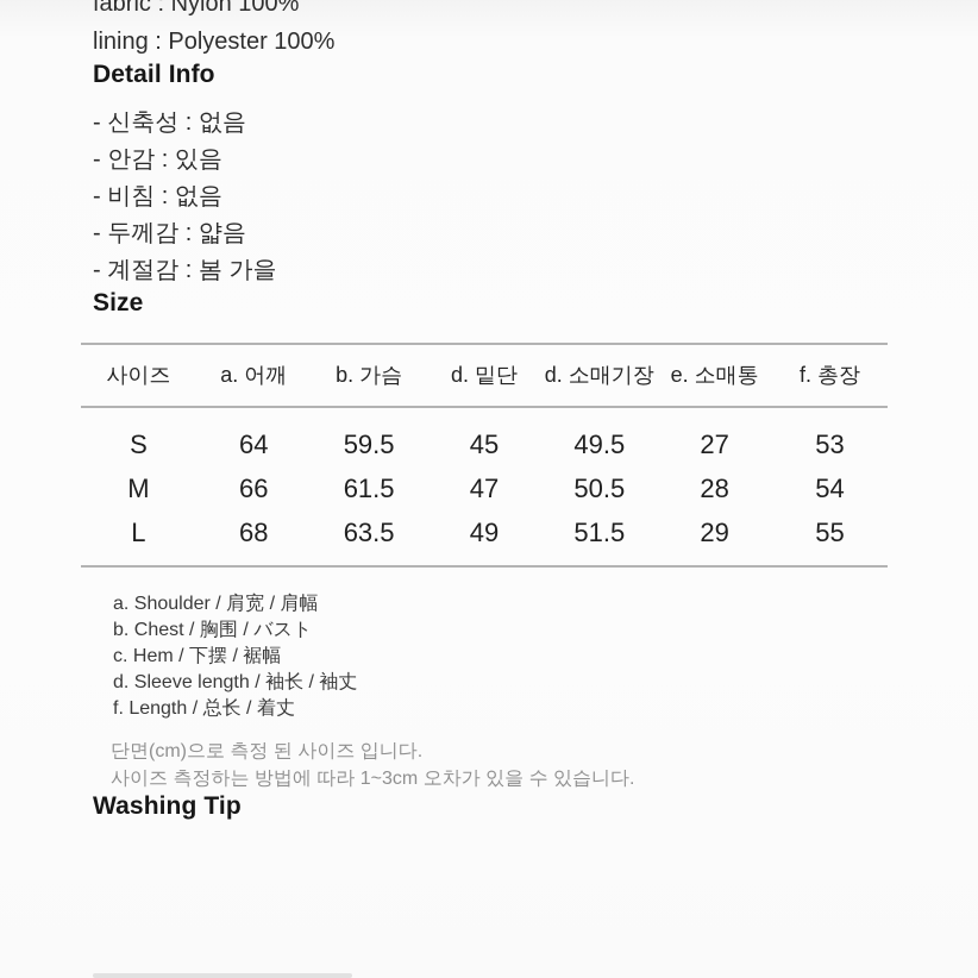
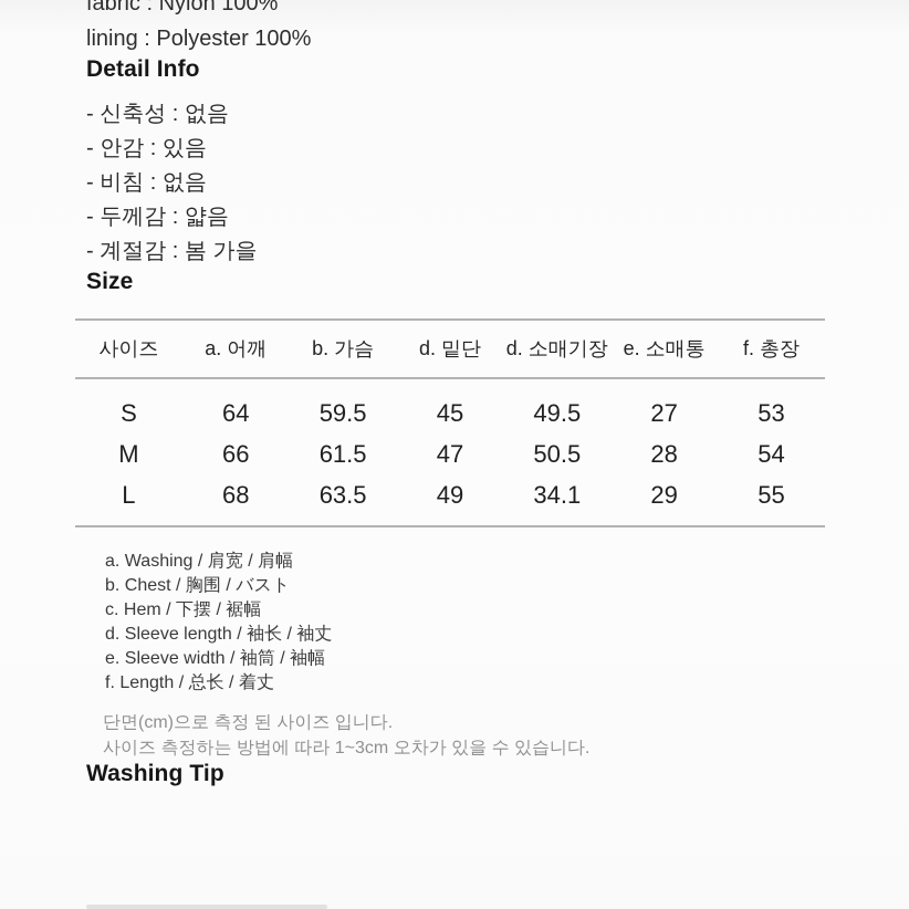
  fabric : Nylon 100%
  lining : Polyester 100%
  Detail Info
  - 신축성 : 없음
  - 안감 : 있음
  - 비침 : 없음
  - 두께감 : 얇음
  - 계절감 : 봄 가을
  Size
  사이즈	a. 어깨	b. 가슴	d. 밑단	d. 소매기장	e. 소매통	f. 총장
  S	64	59.5	45	49.5	27	53
  M	66	61.5	47	50.5	28	54
- L	68	63.5	49	51.5	29	55
+ L	68	63.5	49	34.1	29	55
- a. Shoulder / 肩宽 / 肩幅
+ a. Washing / 肩宽 / 肩幅
  b. Chest / 胸围 / バスト
  c. Hem / 下摆 / 裾幅
  d. Sleeve length / 袖长 / 袖丈
+ e. Sleeve width / 袖筒 / 袖幅
  f. Length / 总长 / 着丈
  단면(cm)으로 측정 된 사이즈 입니다.
  사이즈 측정하는 방법에 따라 1~3cm 오차가 있을 수 있습니다.
  Washing Tip
